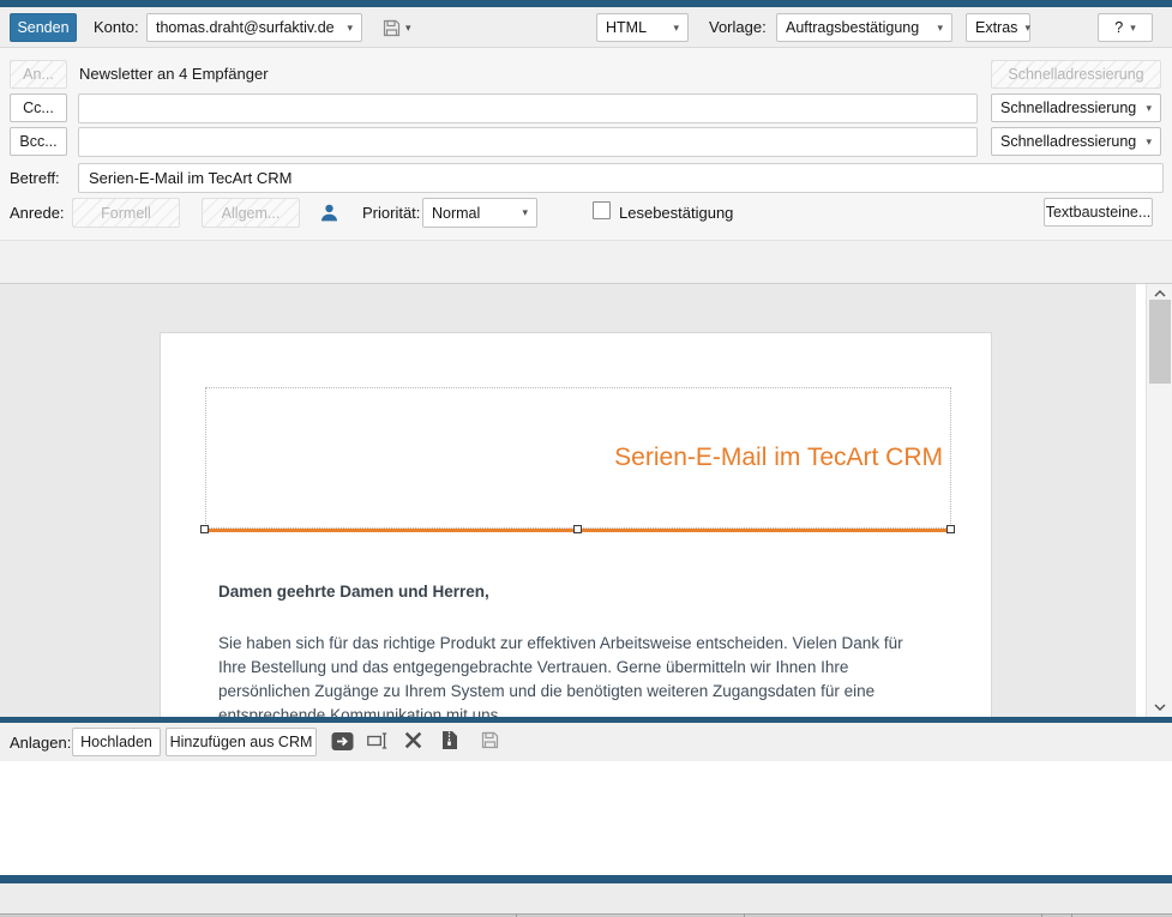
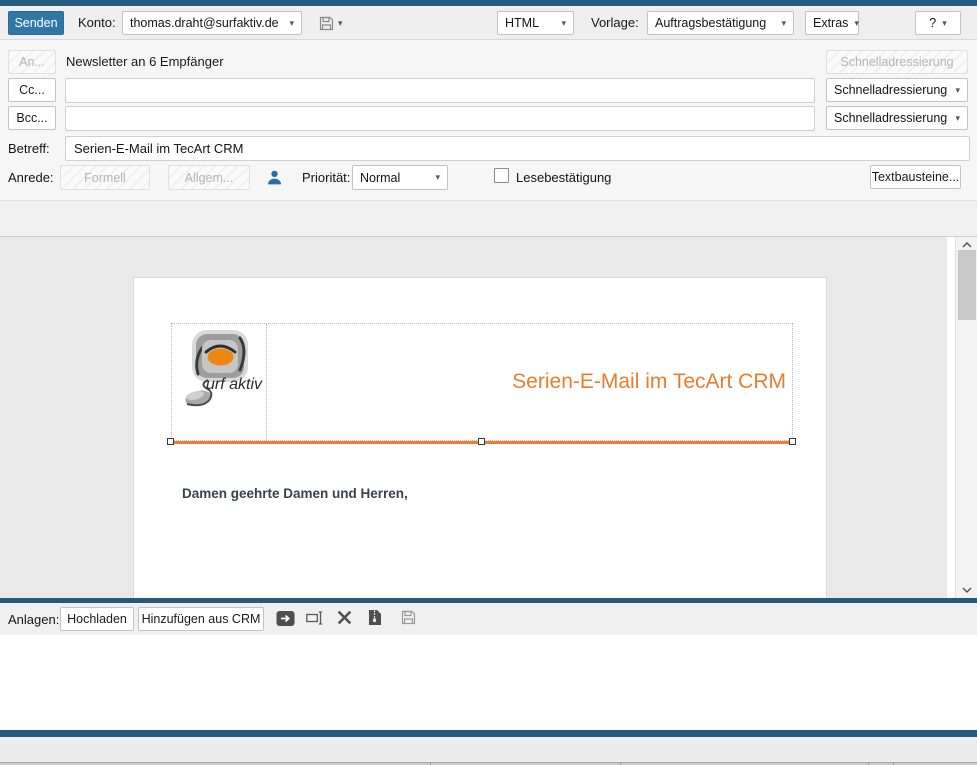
  Senden
  Konto:
  thomas.draht@surfaktiv.de
  ▾
  ▾
  HTML
  ▾
  Vorlage:
  Auftragsbestätigung
  ▾
  Extras
  ▾
  ?
  ▾
  An...
- Newsletter an 4 Empfänger
+ Newsletter an 6 Empfänger
  Schnelladressierung
  Cc...
  Schnelladressierung
  ▾
  Bcc...
  Schnelladressierung
  ▾
  Betreff:
  Serien-E-Mail im TecArt CRM
  Anrede:
  Formell
  Allgem...
  Priorität:
  Normal
  ▾
  Lesebestätigung
  Textbausteine...
+ urf aktiv
  Serien-E-Mail im TecArt CRM
  Damen geehrte Damen und Herren,
- Sie haben sich für das richtige Produkt zur effektiven Arbeitsweise entscheiden. Vielen Dank für Ihre Bestellung und das entgegengebrachte Vertrauen. Gerne übermitteln wir Ihnen Ihre persönlichen Zugänge zu Ihrem System und die benötigten weiteren Zugangsdaten für eine entsprechende Kommunikation mit uns.
  Anlagen:
  Hochladen
  Hinzufügen aus CRM
